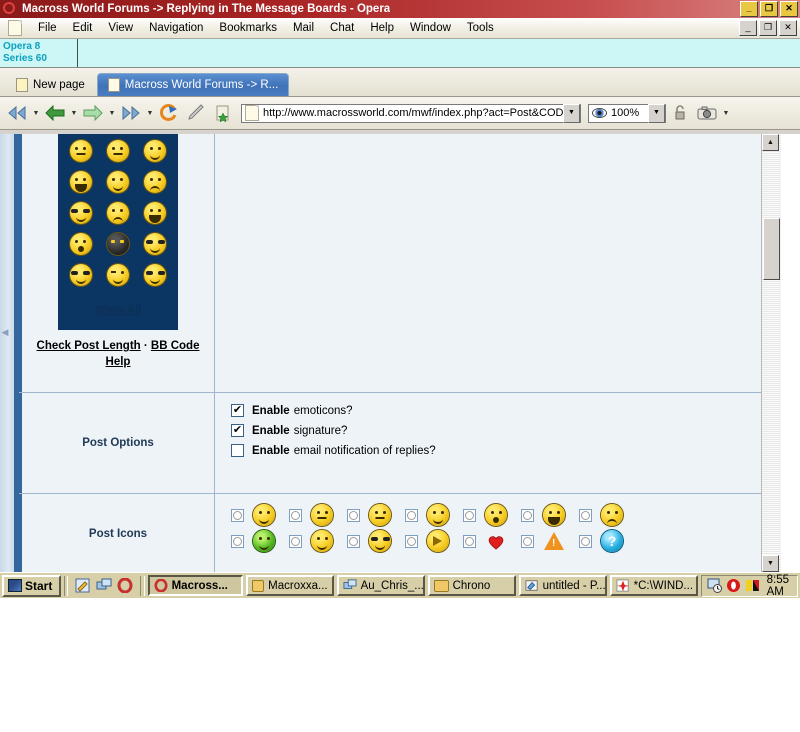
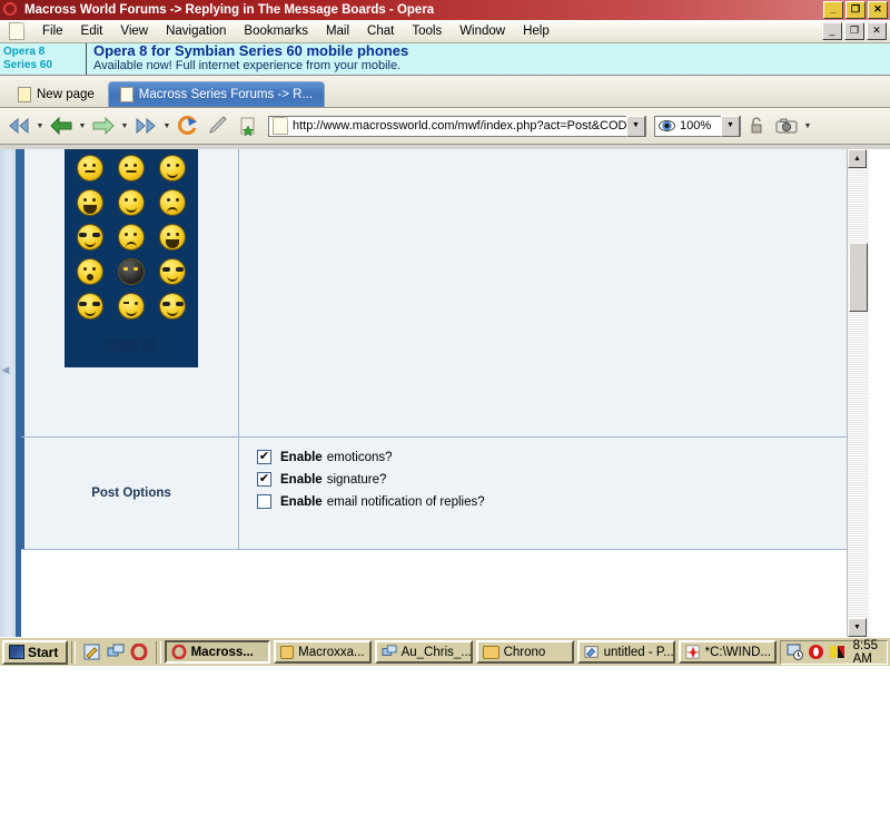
  Macross World Forums -> Replying in The Message Boards - Opera
  _
  ❐
  ✕
  File
  Edit
  View
  Navigation
  Bookmarks
  Mail
  Chat
- Help
+ Tools
  Window
- Tools
+ Help
  _
  ❐
  ✕
  Opera 8
  Series 60
+ Opera 8 for Symbian Series 60 mobile phones
+ Available now! Full internet experience from your mobile.
  New page
- Macross World Forums -> R...
+ Macross Series Forums -> R...
  http://www.macrossworld.com/mwf/index.php?act=Post&COD
  100%
  ◀
- Check Post Length · BB Code Help
  Post Options
  ✔
  Enable
  emoticons?
  ✔
  Enable
  signature?
  Enable
  email notification of replies?
- Post Icons
  Start
  Macross...
  Macroxxa...
  Au_Chris_...
  Chrono
  untitled - P...
  *C:\WIND...
  8:55 AM
